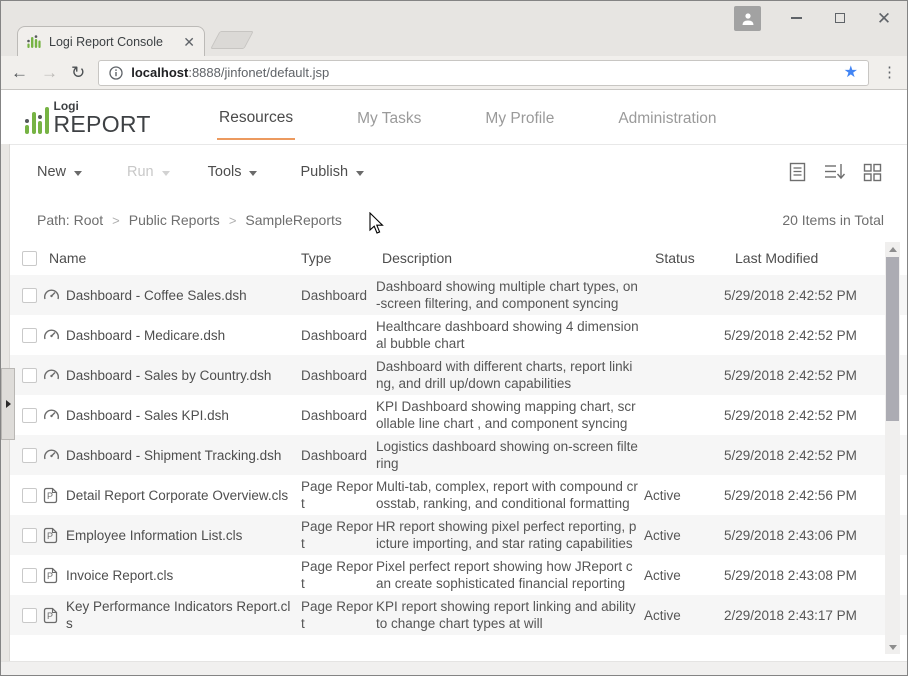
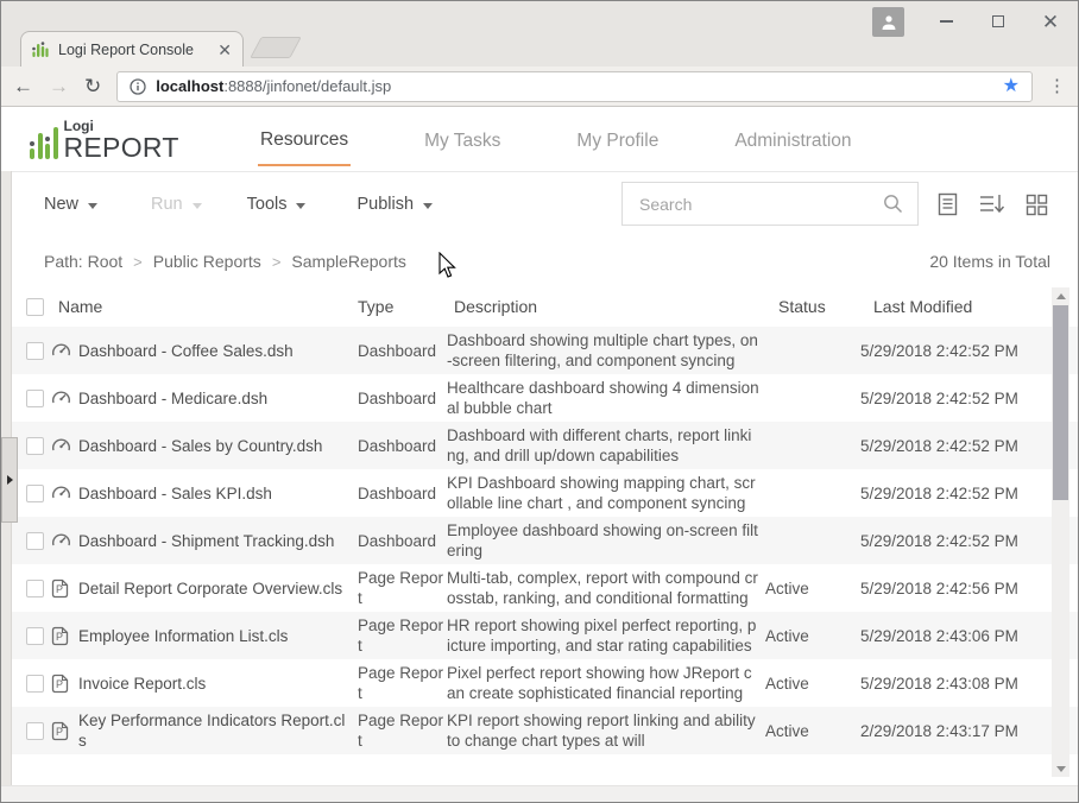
  Logi Report Console
  ✕
  ✕
  ←
  →
  ↻
  localhost:8888/jinfonet/default.jsp
  ★
  ⋮
  Logi
  REPORT
  Resources
  My Tasks
  My Profile
  Administration
  New
  Run
  Tools
  Publish
+ Search
  Path:
  Root
  >
  Public Reports
  >
  SampleReports
  20 Items in Total
  Name
  Type
  Description
  Status
  Last Modified
  Dashboard - Coffee Sales.dsh
  Dashboard
  Dashboard showing multiple chart types, on-screen filtering, and component syncing
  5/29/2018 2:42:52 PM
  Dashboard - Medicare.dsh
  Dashboard
  Healthcare dashboard showing 4 dimensional bubble chart
  5/29/2018 2:42:52 PM
  Dashboard - Sales by Country.dsh
  Dashboard
  Dashboard with different charts, report linking, and drill up/down capabilities
  5/29/2018 2:42:52 PM
  Dashboard - Sales KPI.dsh
  Dashboard
  KPI Dashboard showing mapping chart, scrollable line chart , and component syncing
  5/29/2018 2:42:52 PM
  Dashboard - Shipment Tracking.dsh
  Dashboard
- Logistics dashboard showing on-screen filtering
+ Employee dashboard showing on-screen filtering
  5/29/2018 2:42:52 PM
  P
  Detail Report Corporate Overview.cls
  Page Report
  Multi-tab, complex, report with compound crosstab, ranking, and conditional formatting
  Active
  5/29/2018 2:42:56 PM
  P
  Employee Information List.cls
  Page Report
  HR report showing pixel perfect reporting, picture importing, and star rating capabilities
  Active
  5/29/2018 2:43:06 PM
  P
  Invoice Report.cls
  Page Report
  Pixel perfect report showing how JReport can create sophisticated financial reporting
  Active
  5/29/2018 2:43:08 PM
  P
  Key Performance Indicators Report.cls
  Page Report
  KPI report showing report linking and ability to change chart types at will
  Active
  2/29/2018 2:43:17 PM
